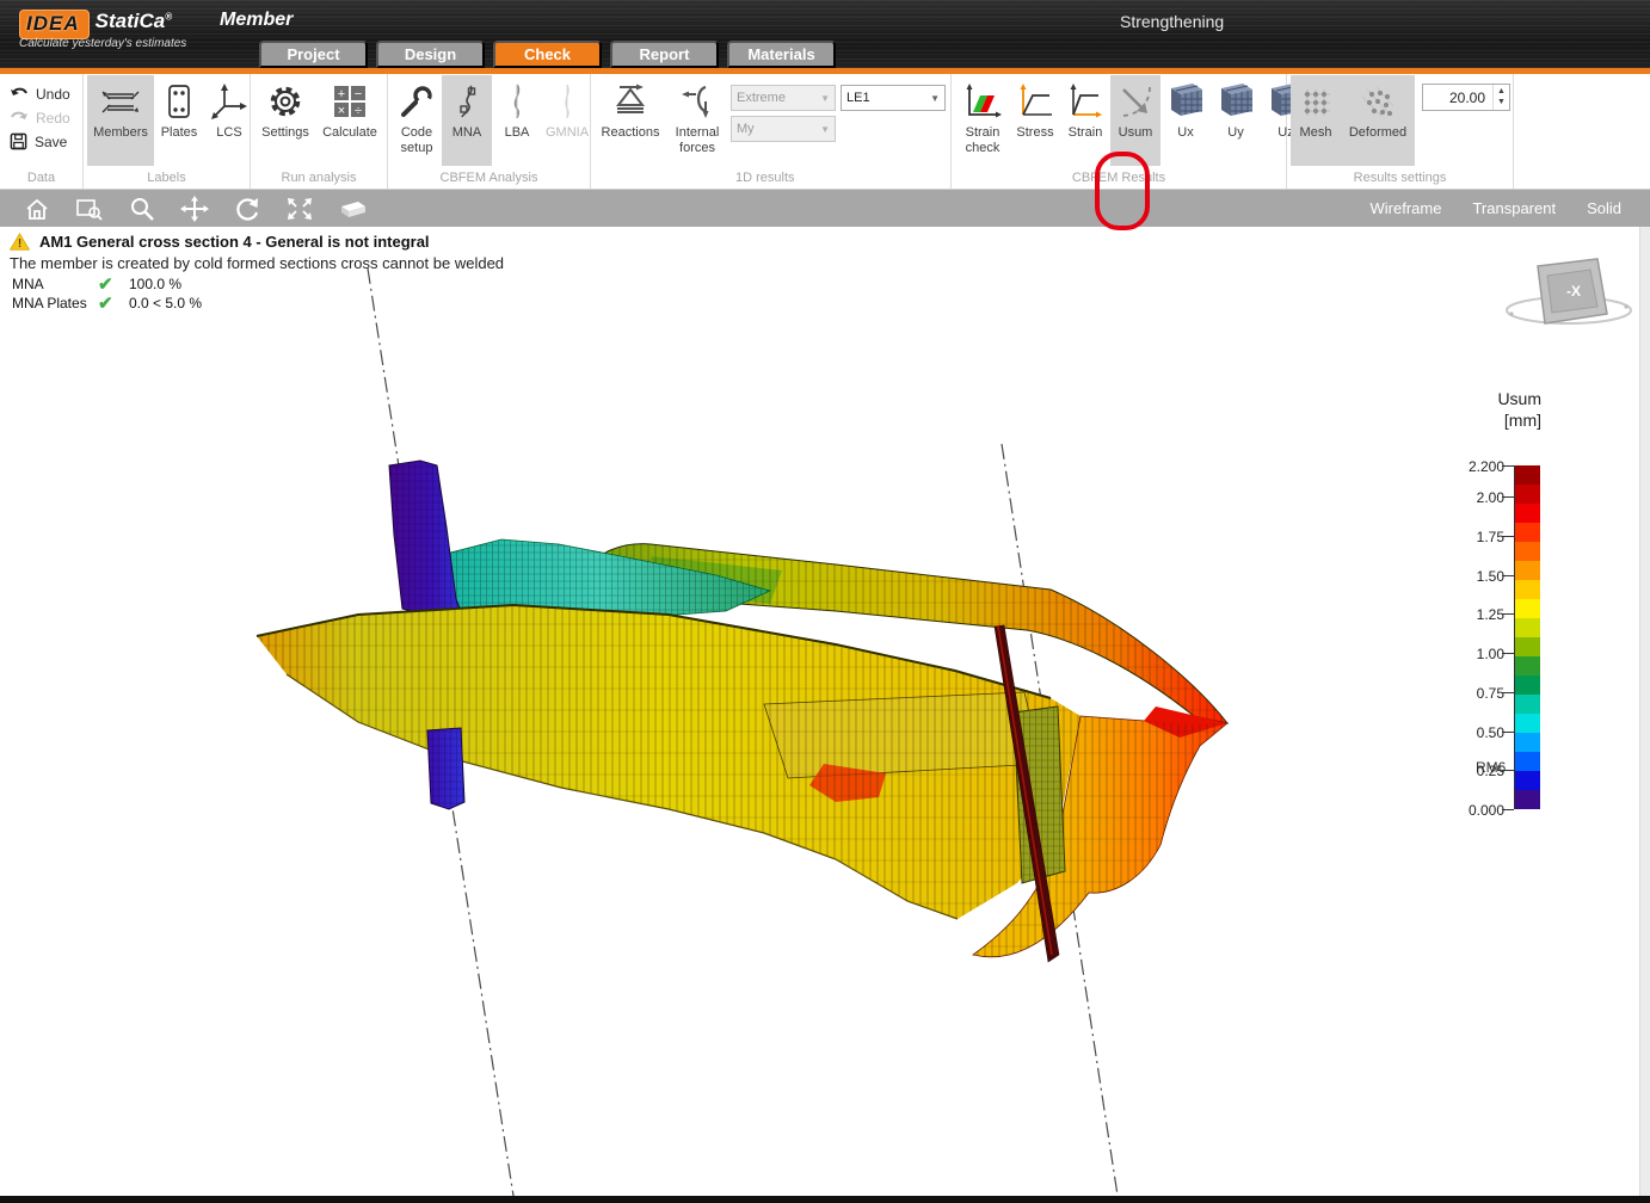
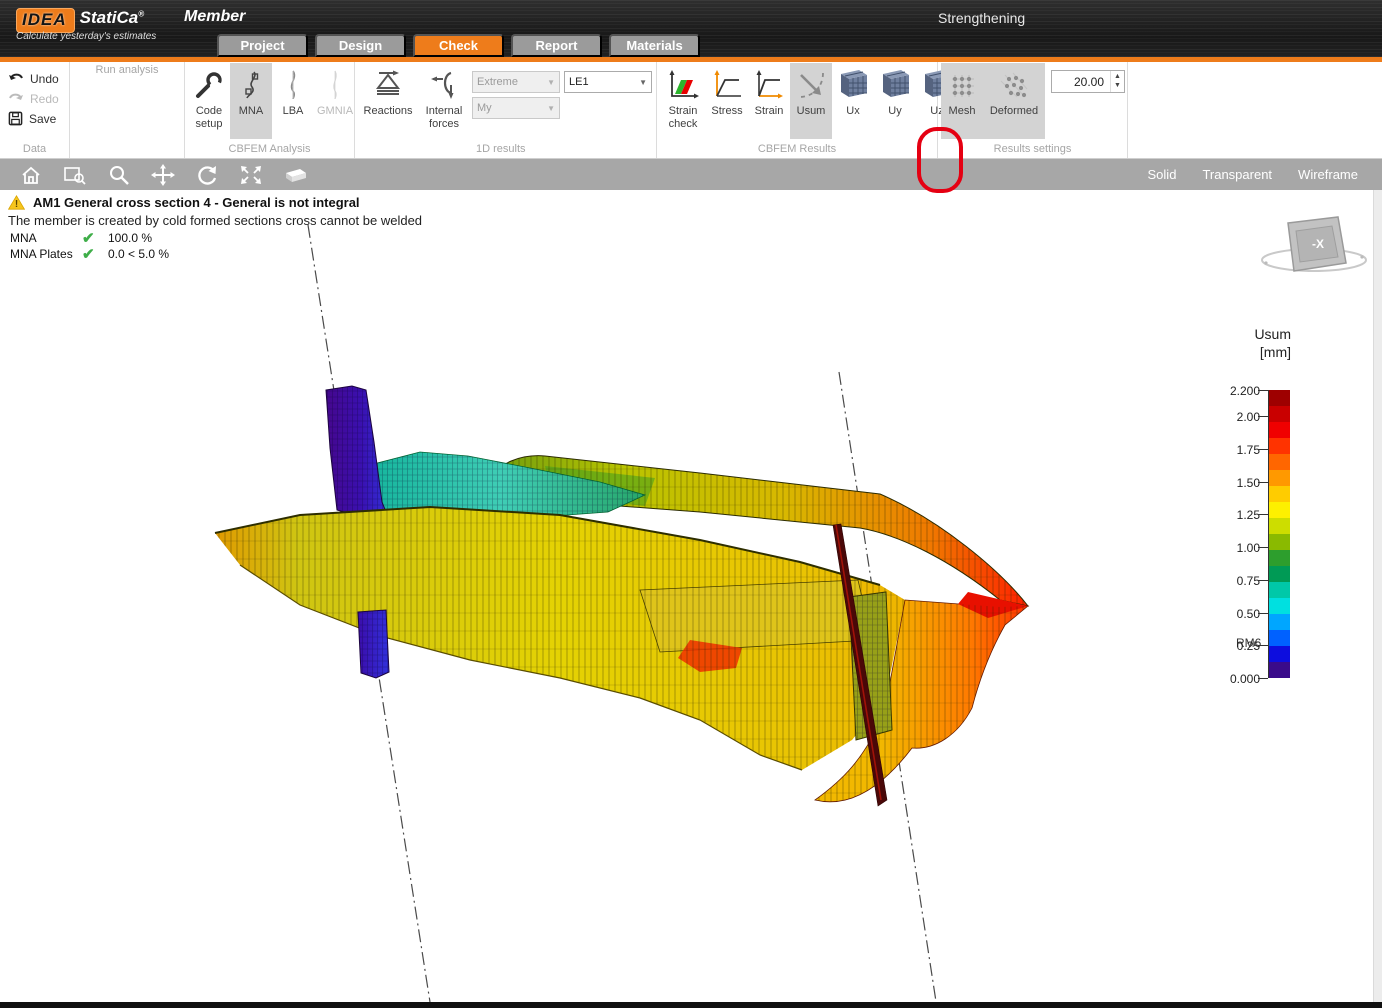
  IDEA
  StatiCa®
  Calculate yesterday's estimates
  Member
  Strengthening
  Project
  Design
  Check
  Report
  Materials
  Undo
  Redo
  Save
  Data
- Members
- Plates
- LCS
- Labels
- Settings
- +
- −
- ×
- ÷
- Calculate
  Run analysis
  Code setup
  MNA
  LBA
  GMNIA
  CBFEM Analysis
  Reactions
  Internal forces
  Extreme
  ▼
  My
  ▼
  LE1
  ▼
  1D results
  Strain check
  Stress
  Strain
  Usum
  Ux
  Uy
  CBFEM Results
  Mesh
  Deformed
  20.00
  Results settings
- Wireframe
+ Solid
  Transparent
- Solid
+ Wireframe
  !
  AM1 General cross section 4 - General is not integral
  The member is created by cold formed sections cross cannot be welded
  MNA
  ✔
  100.0 %
  MNA Plates
  ✔
  0.0 < 5.0 %
  -X
  RM6
  Usum
  [mm]
  2.200
  2.00
  1.75
  1.50
  1.25
  1.00
  0.75
  0.50
  0.25
  0.000
